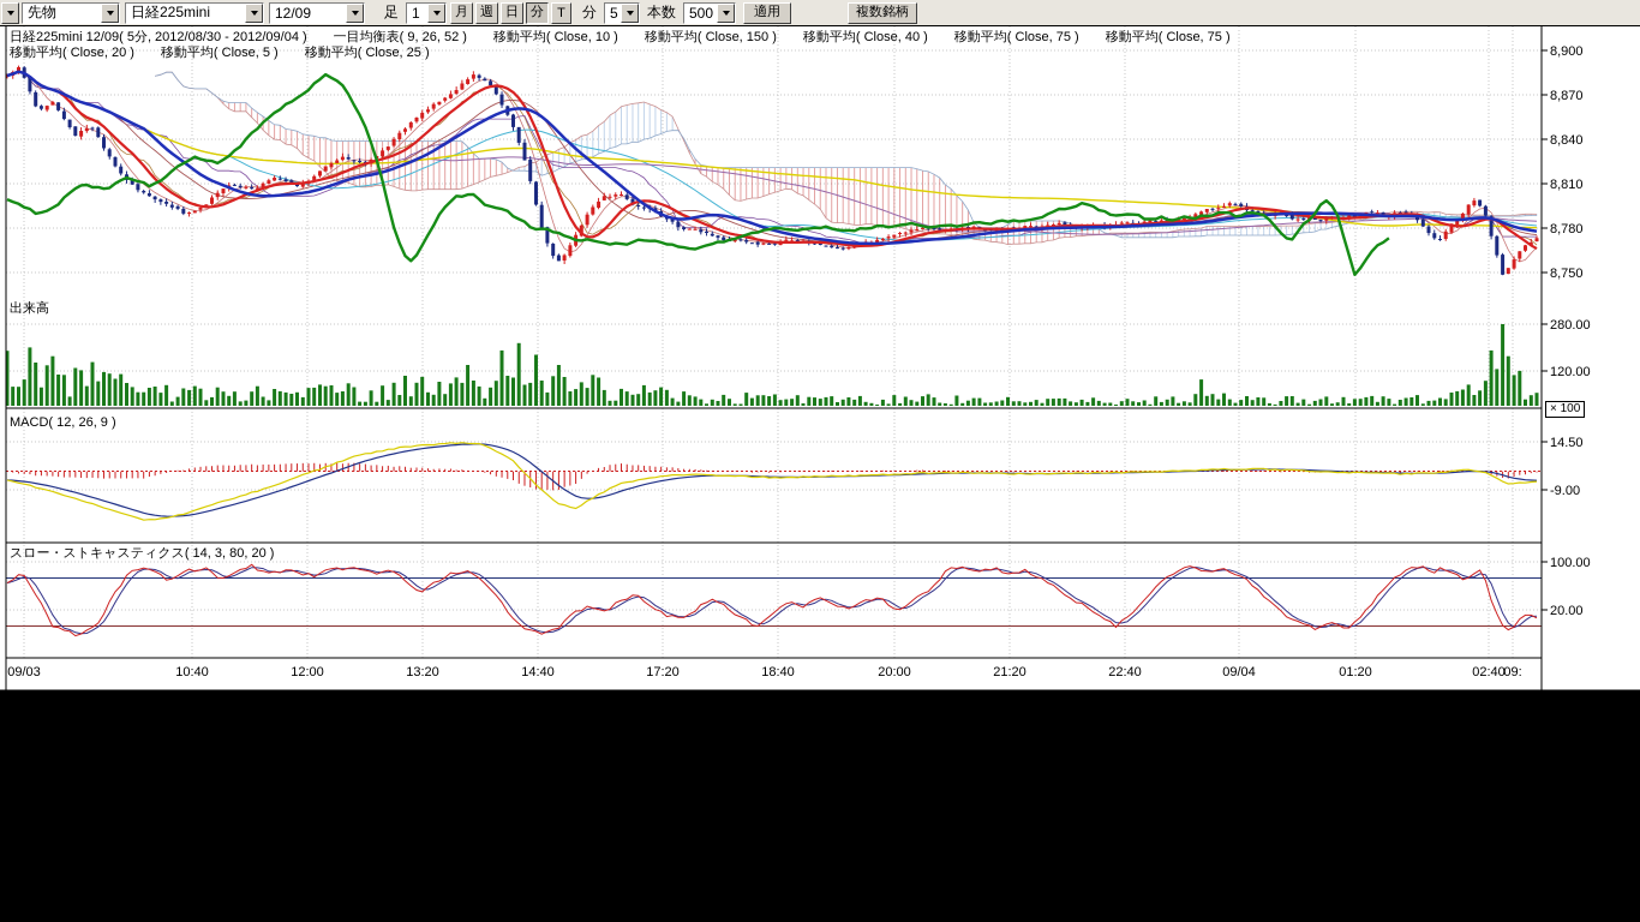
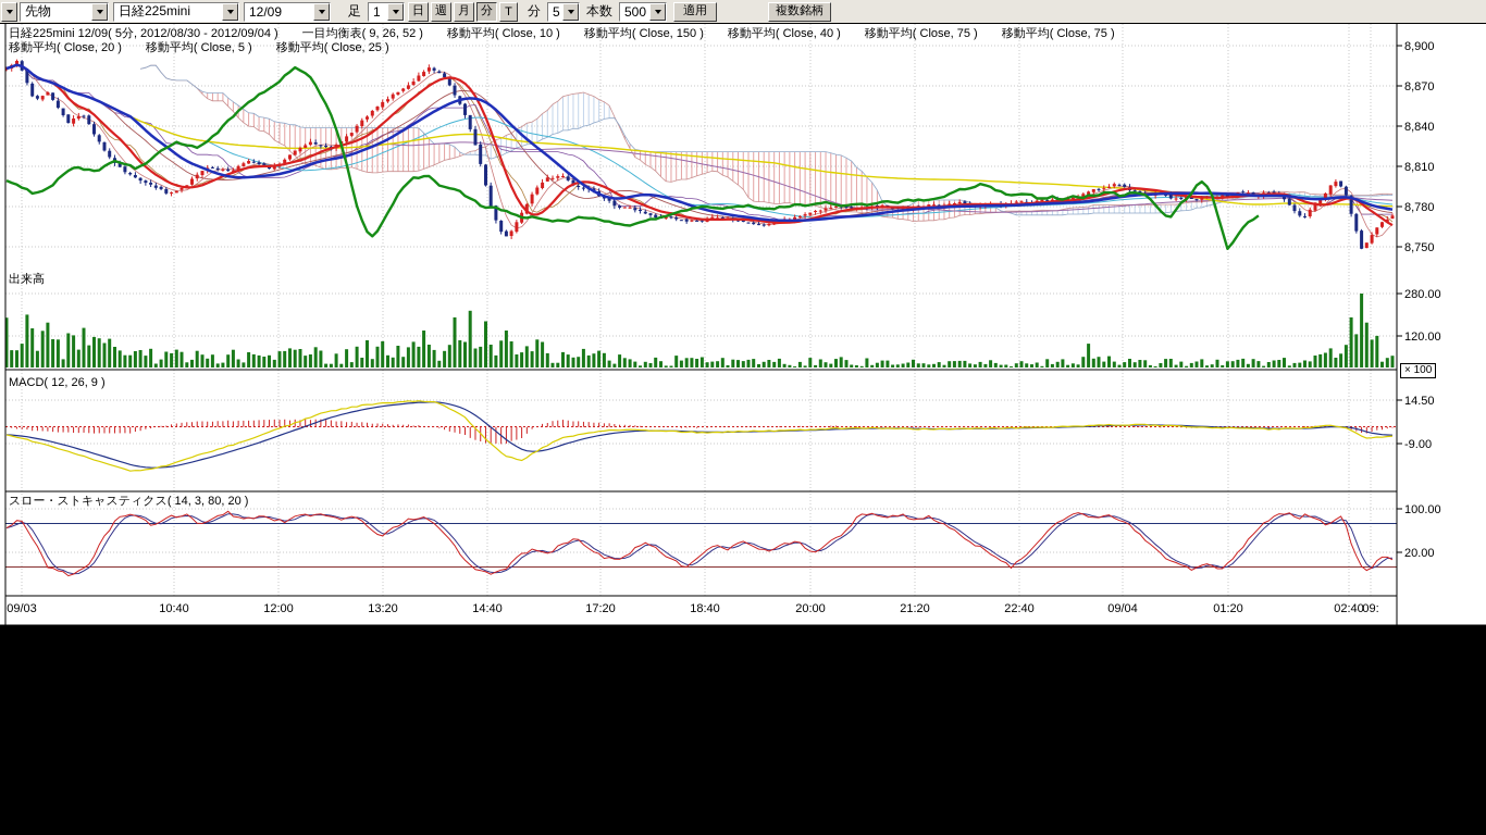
  8,900
  8,870
  8,840
  8,810
  8,780
  8,750
  280.00
  120.00
  14.50
  -9.00
  100.00
  20.00
  09/03
  10:40
  12:00
  13:20
  14:40
  17:20
  18:40
  20:00
  21:20
  22:40
  09/04
  01:20
  02:40
  09:
  先物
  日経225mini
  12/09
  足
  1
- 月
+ 日
  週
- 日
+ 月
  分
  T
  分
  5
  本数
  500
  適用
  複数銘柄
  日経225mini 12/09( 5分, 2012/08/30 - 2012/09/04 ) 一目均衡表( 9, 26, 52 ) 移動平均( Close, 10 ) 移動平均( Close, 150 ) 移動平均( Close, 40 ) 移動平均( Close, 75 ) 移動平均( Close, 75 )
  移動平均( Close, 20 ) 移動平均( Close, 5 ) 移動平均( Close, 25 )
  出来高
  × 100
  MACD( 12, 26, 9 )
  スロー・ストキャスティクス( 14, 3, 80, 20 )
